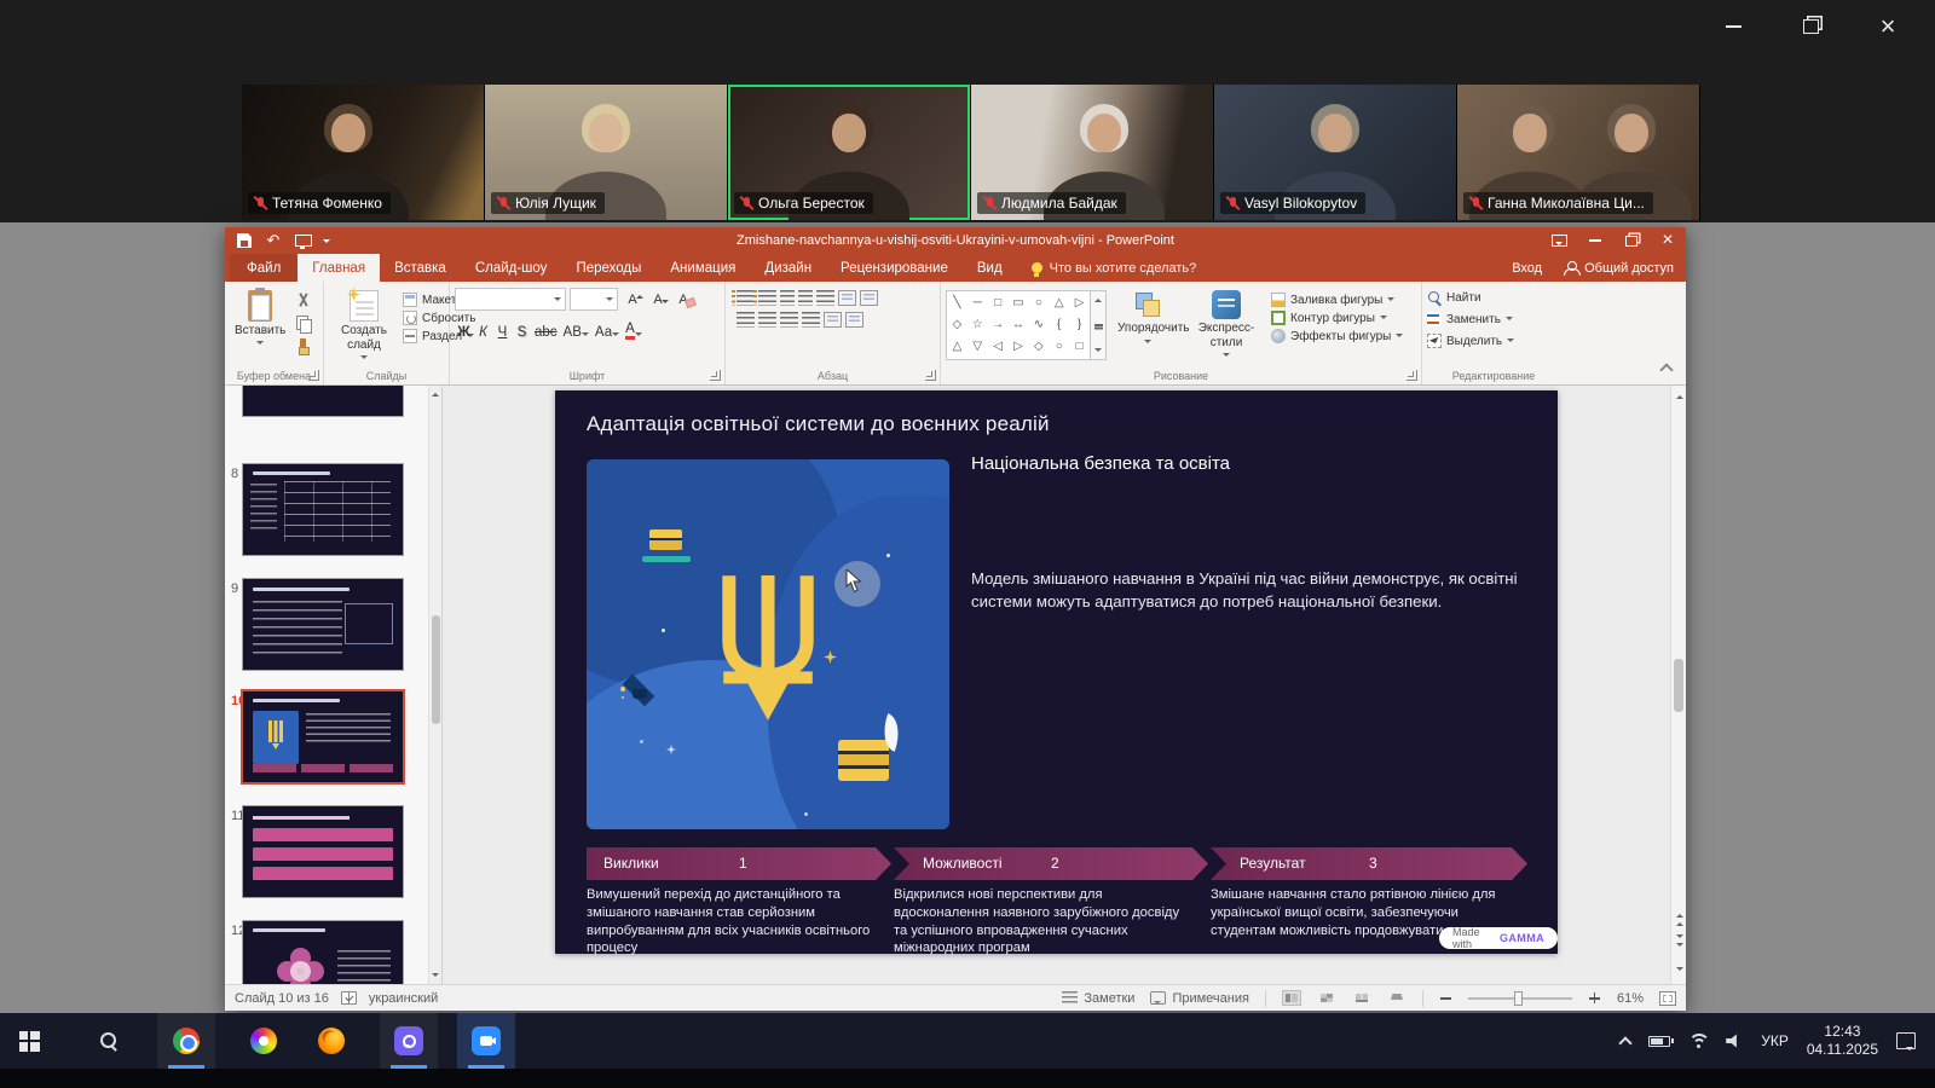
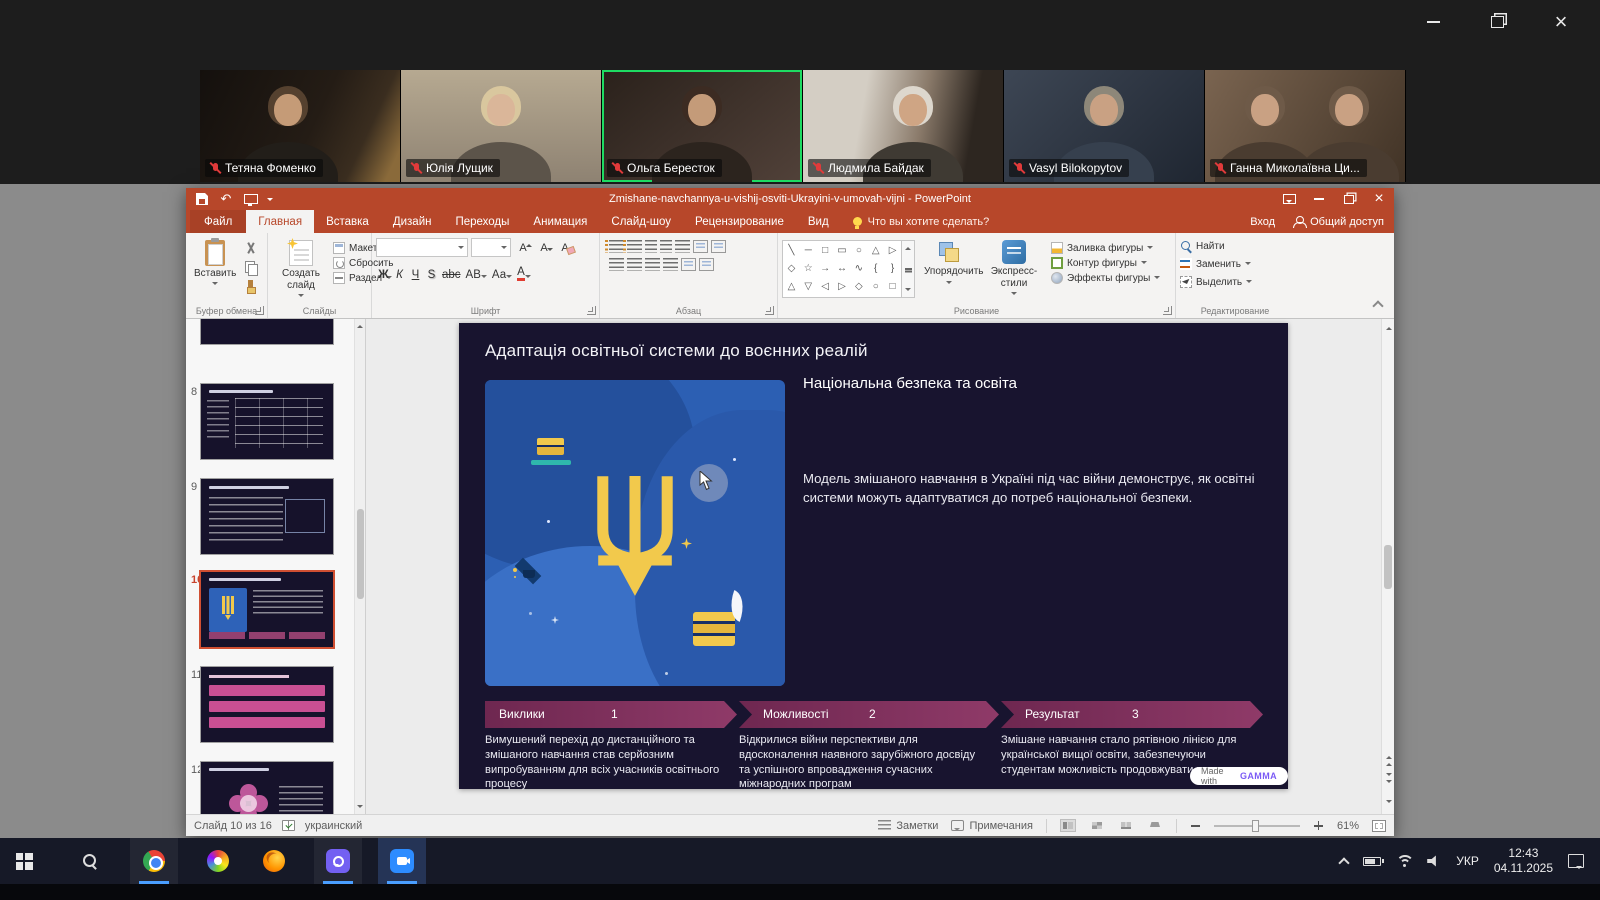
  Тетяна Фоменко
  Юлія Лущик
  Ольга Бересток
  Людмила Байдак
  Vasyl Bilokopytov
  Ганна Миколаївна Ци...
  Zmishane-navchannya-u-vishij-osviti-Ukrayini-v-umovah-vijni - PowerPoint
  Файл
  Главная
  Вставка
- Слайд-шоу
+ Дизайн
  Переходы
  Анимация
- Дизайн
+ Слайд-шоу
  Рецензирование
  Вид
  Что вы хотите сделать?
  Вход
  Общий доступ
  Вставить
  Буфер обмена
  Создать слайд
  Маке
  Сбросить
  Раздел
  Слайды
  Ж
  К
  Ч
  S
  abc
  АВ
  Аа
  А
  Шрифт
  Абзац
  ╲
  ─
  □
  ▭
  ○
  △
  ▷
  ◇
  ☆
  →
  ↔
  ∿
  {
  }
  △
  ▽
  ◁
  ▷
  ◇
  ○
  □
  Упорядочить
  Экспресс-стили
  Заливка фигуры
  Контур фигуры
  Эффекты фигуры
  Рисование
  Найти
  Заменить
  Выделить
  Редактирование
  8
  9
  11
  Адаптація освітньої системи до воєнних реалій
  Національна безпека та освіта
  Модель змішаного навчання в Україні під час війни демонструє, як освітні системи можуть адаптуватися до потреб національної безпеки.
  Виклики
  1
  Можливості
  2
  Результат
  3
  Вимушений перехід до дистанційного та змішаного навчання став серйозним випробуванням для всіх учасників освітнього процесу
- Відкрилися нові перспективи для вдосконалення наявного зарубіжного досвіду та успішного впровадження сучасних міжнародних програм
+ Відкрилися війни перспективи для вдосконалення наявного зарубіжного досвіду та успішного впровадження сучасних міжнародних програм
  Змішане навчання стало рятівною лінією для української вищої освіти, забезпечуючи студентам можливість продовжувати
  Made with
  GAMMA
  Слайд 10 из 16
  украинский
  Заметки
  Примечания
  61%
  УКР
  12:43
  04.11.2025
